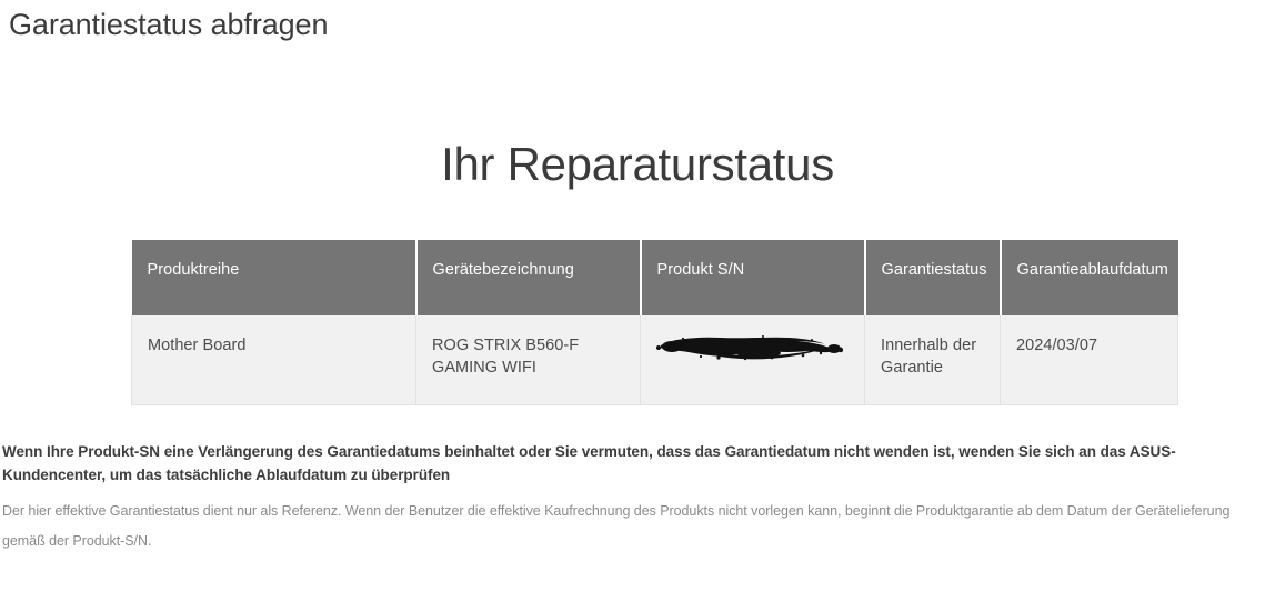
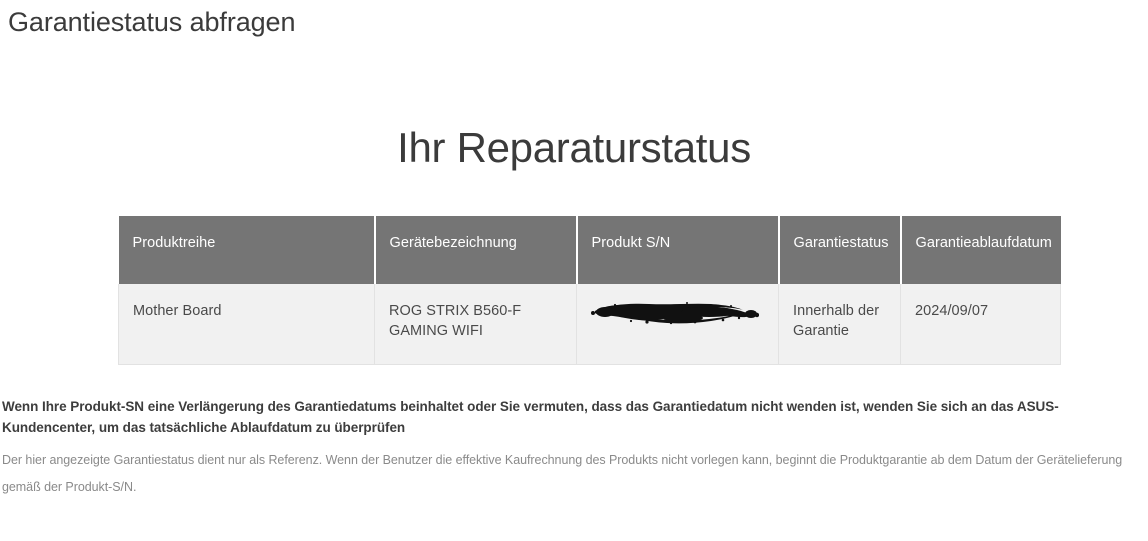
  Garantiestatus abfragen
  Ihr Reparaturstatus
  Produktreihe	Gerätebezeichnung	Produkt S/N	Garantiestatus	Garantieablaufdatum
- Mother Board	ROG STRIX B560-F GAMING WIFI		Innerhalb der Garantie	2024/03/07
+ Mother Board	ROG STRIX B560-F GAMING WIFI		Innerhalb der Garantie	2024/09/07
  Wenn Ihre Produkt-SN eine Verlängerung des Garantiedatums beinhaltet oder Sie vermuten, dass das Garantiedatum nicht wenden ist, wenden Sie sich an das ASUS-Kundencenter, um das tatsächliche Ablaufdatum zu überprüfen
- Der hier effektive Garantiestatus dient nur als Referenz. Wenn der Benutzer die effektive Kaufrechnung des Produkts nicht vorlegen kann, beginnt die Produktgarantie ab dem Datum der Gerätelieferung gemäß der Produkt-S/N.
+ Der hier angezeigte Garantiestatus dient nur als Referenz. Wenn der Benutzer die effektive Kaufrechnung des Produkts nicht vorlegen kann, beginnt die Produktgarantie ab dem Datum der Gerätelieferung gemäß der Produkt-S/N.
